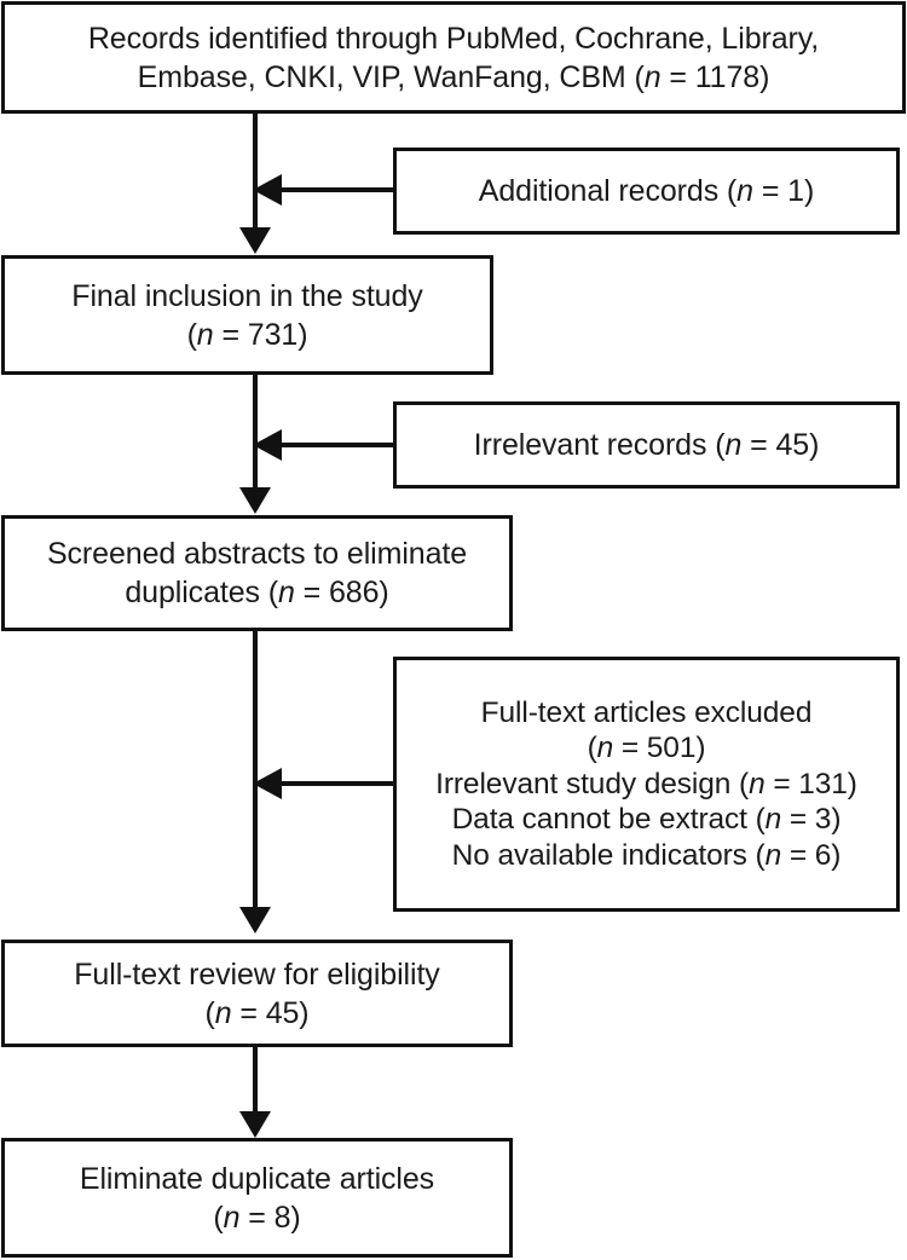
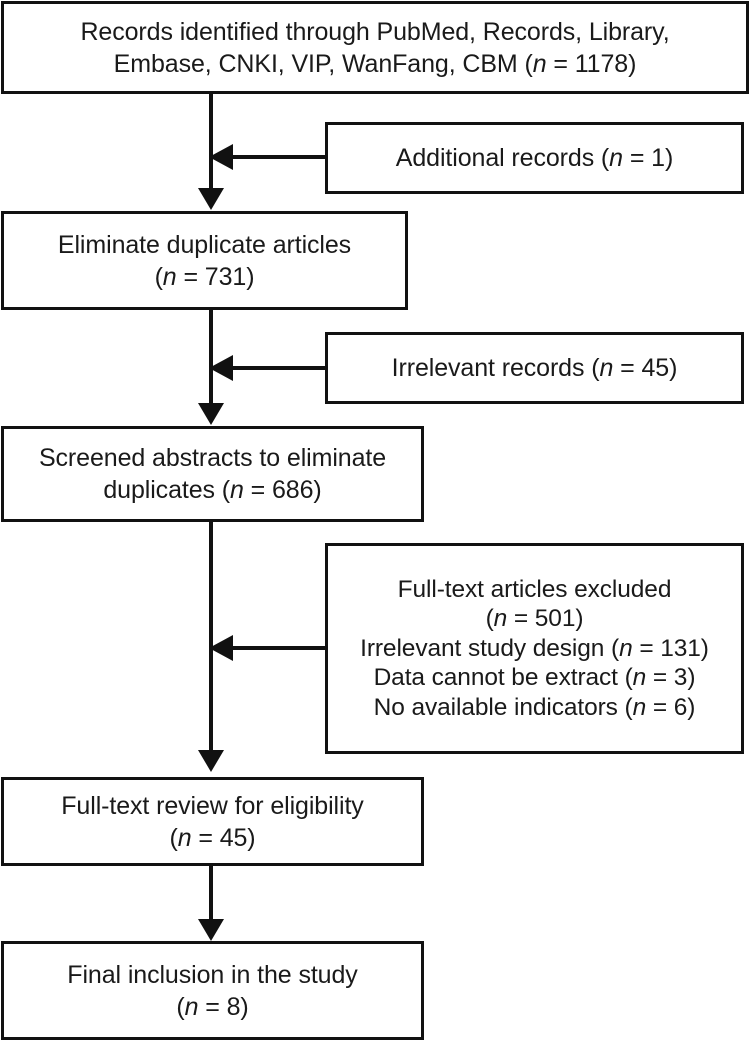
- Records identified through PubMed, Cochrane, Library,
+ Records identified through PubMed, Records, Library,
  Embase, CNKI, VIP, WanFang, CBM (n = 1178)
  Additional records (n = 1)
- Final inclusion in the study
+ Eliminate duplicate articles
  (n = 731)
  Irrelevant records (n = 45)
  Screened abstracts to eliminate
  duplicates (n = 686)
  Full-text articles excluded
  (n = 501)
  Irrelevant study design (n = 131)
  Data cannot be extract (n = 3)
  No available indicators (n = 6)
  Full-text review for eligibility
  (n = 45)
- Eliminate duplicate articles
+ Final inclusion in the study
  (n = 8)
